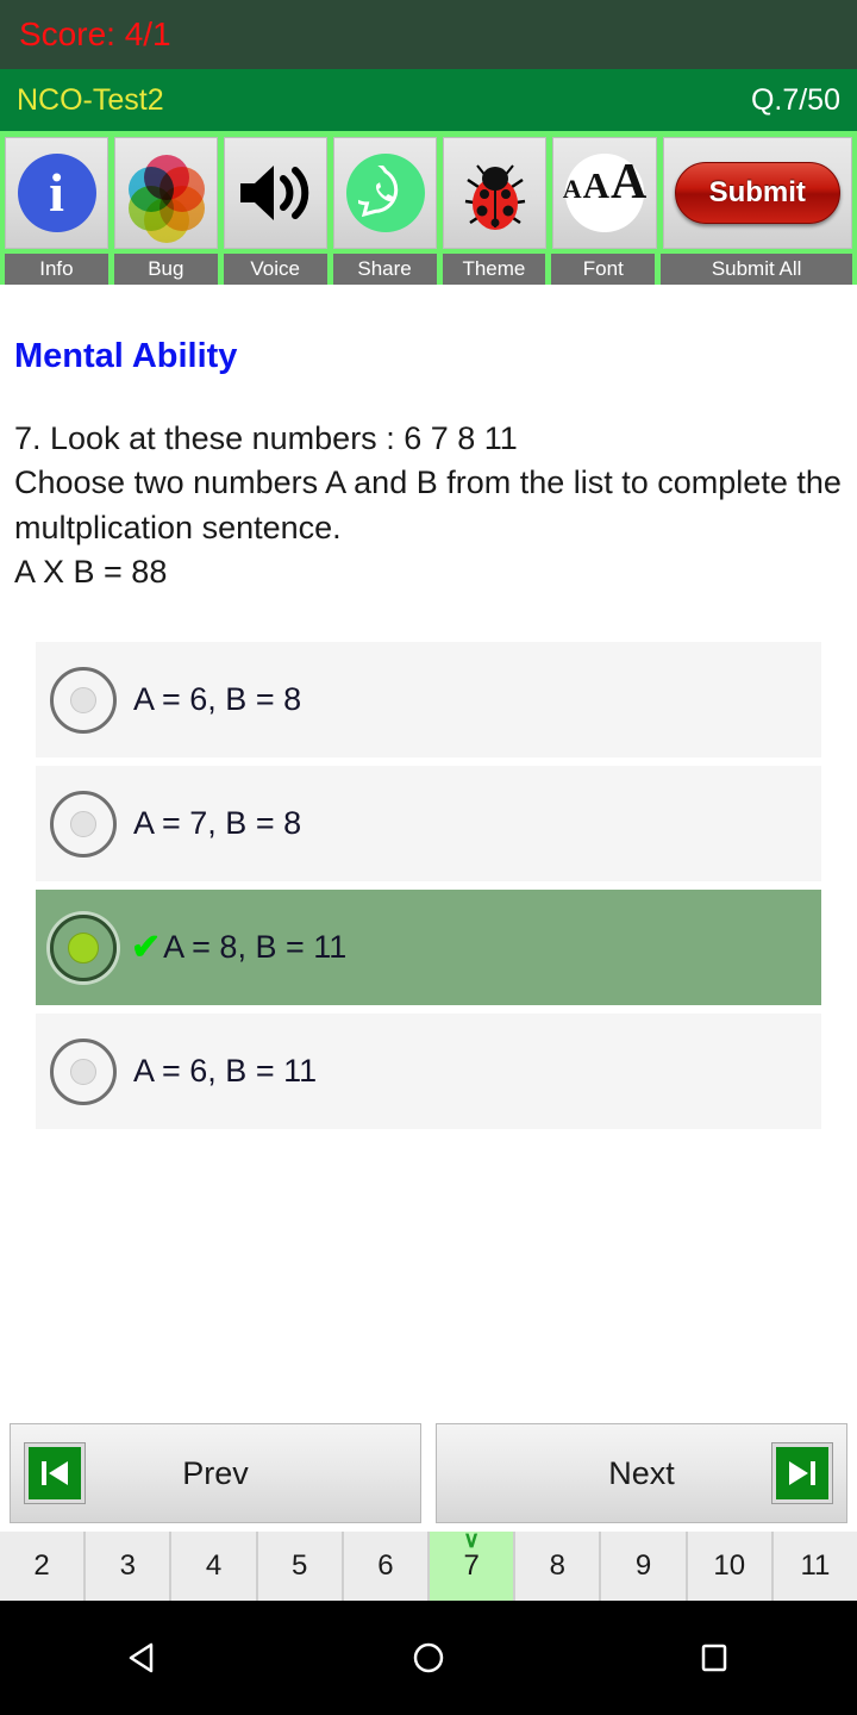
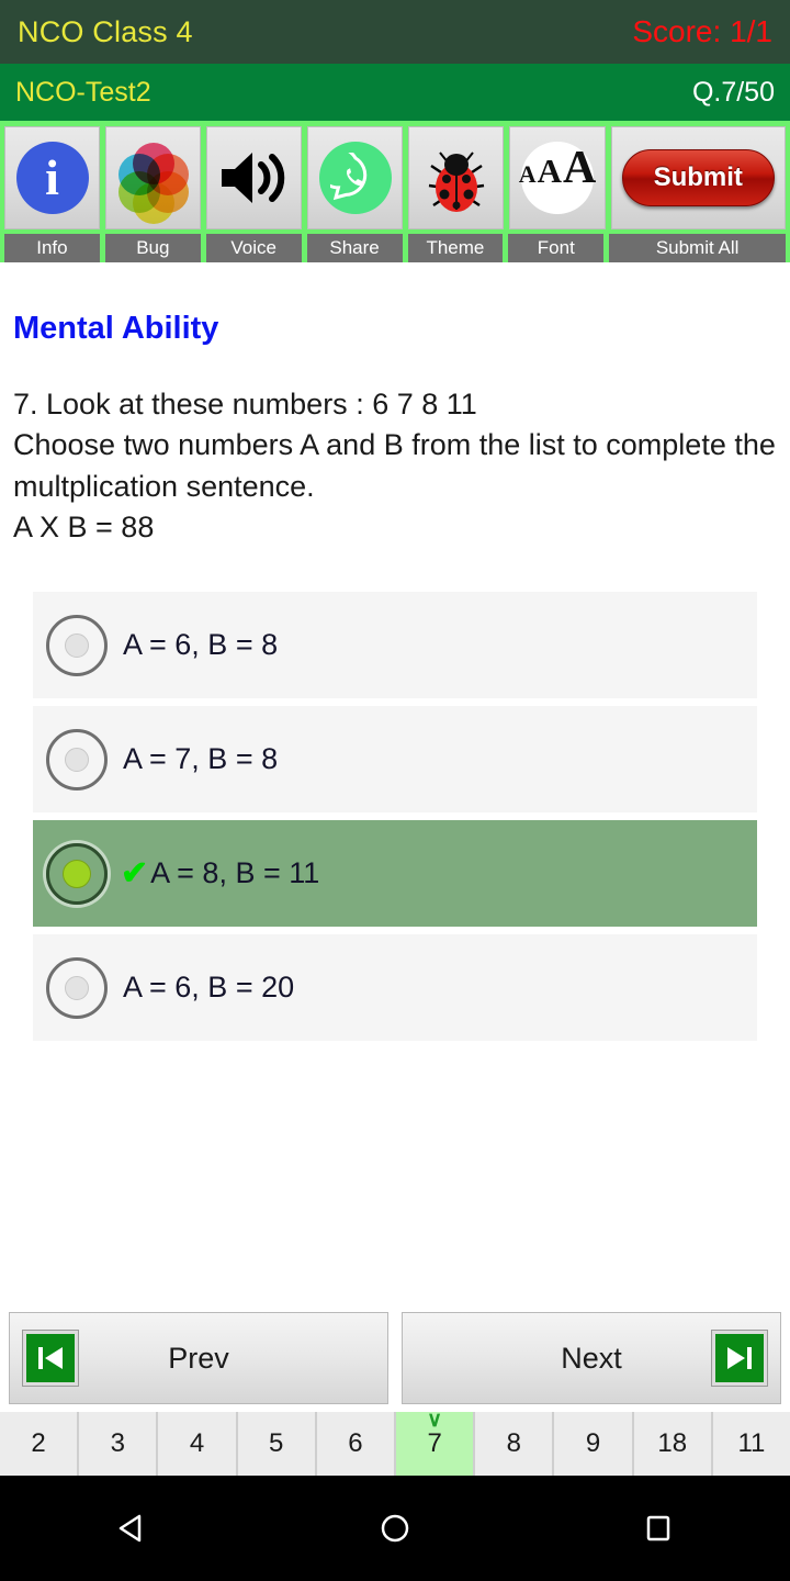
+ NCO Class 4
- Score: 4/1
+ Score: 1/1
  NCO-Test2
  Q.7/50
  i
  A
  A
  A
  Submit
  Info
  Bug
  Voice
  Share
  Theme
  Font
  Submit All
  Mental Ability
  7. Look at these numbers : 6 7 8 11
  Choose two numbers A and B from the list to complete the multplication sentence.
  A X B = 88
  A = 6, B = 8
  A = 7, B = 8
  ✔
  A = 8, B = 11
- A = 6, B = 11
+ A = 6, B = 20
  Prev
  Next
  2
  3
  4
  5
  6
  ∨
  7
  8
  9
- 10
+ 18
  11
